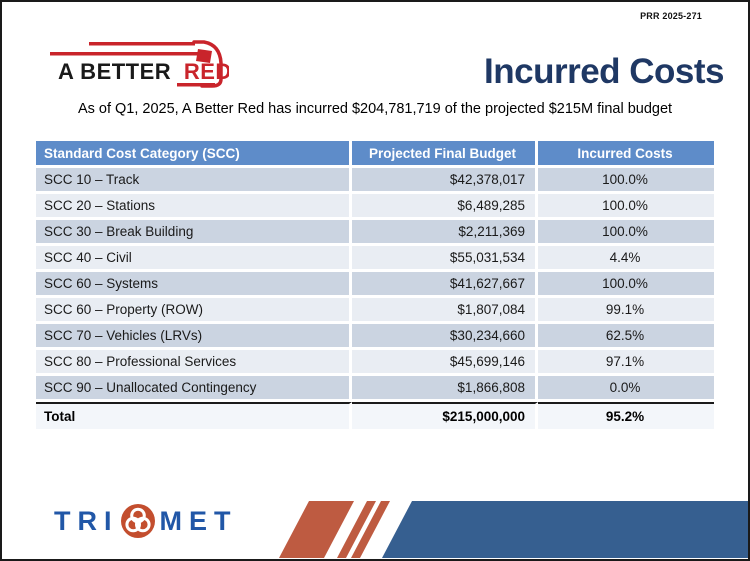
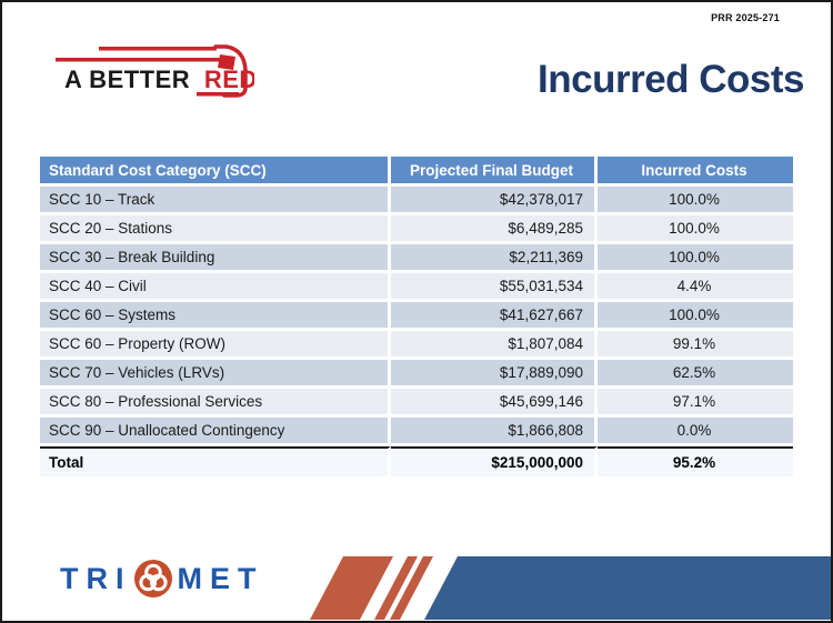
  PRR 2025-271
  A BETTER RED
  Incurred Costs
- As of Q1, 2025, A Better Red has incurred $204,781,719 of the projected $215M final budget
  Standard Cost Category (SCC)	Projected Final Budget	Incurred Costs
  SCC 10 – Track	$42,378,017	100.0%
  SCC 20 – Stations	$6,489,285	100.0%
  SCC 30 – Break Building	$2,211,369	100.0%
  SCC 40 – Civil	$55,031,534	4.4%
  SCC 60 – Systems	$41,627,667	100.0%
  SCC 60 – Property (ROW)	$1,807,084	99.1%
- SCC 70 – Vehicles (LRVs)	$30,234,660	62.5%
+ SCC 70 – Vehicles (LRVs)	$17,889,090	62.5%
  SCC 80 – Professional Services	$45,699,146	97.1%
  SCC 90 – Unallocated Contingency	$1,866,808	0.0%
  Total	$215,000,000	95.2%
  TRI
  MET
